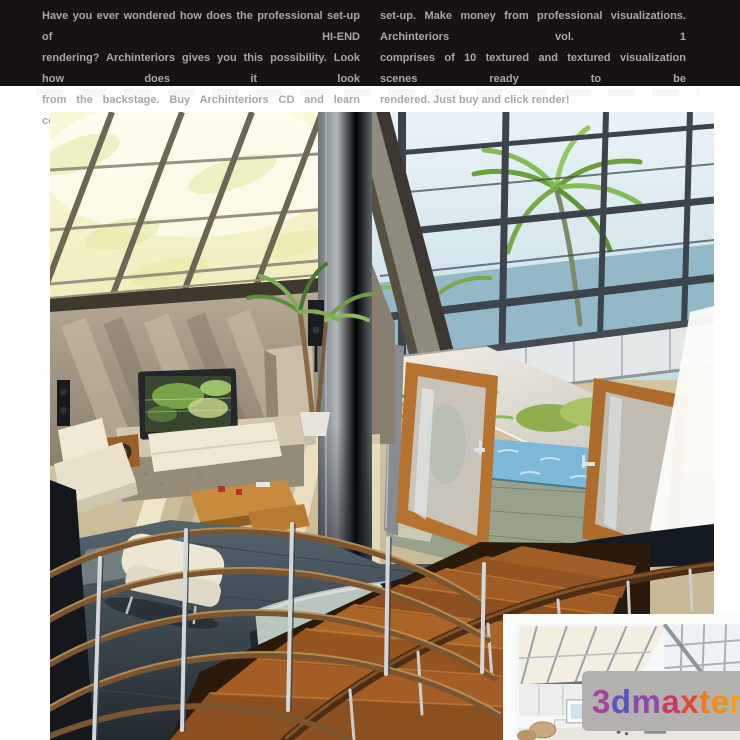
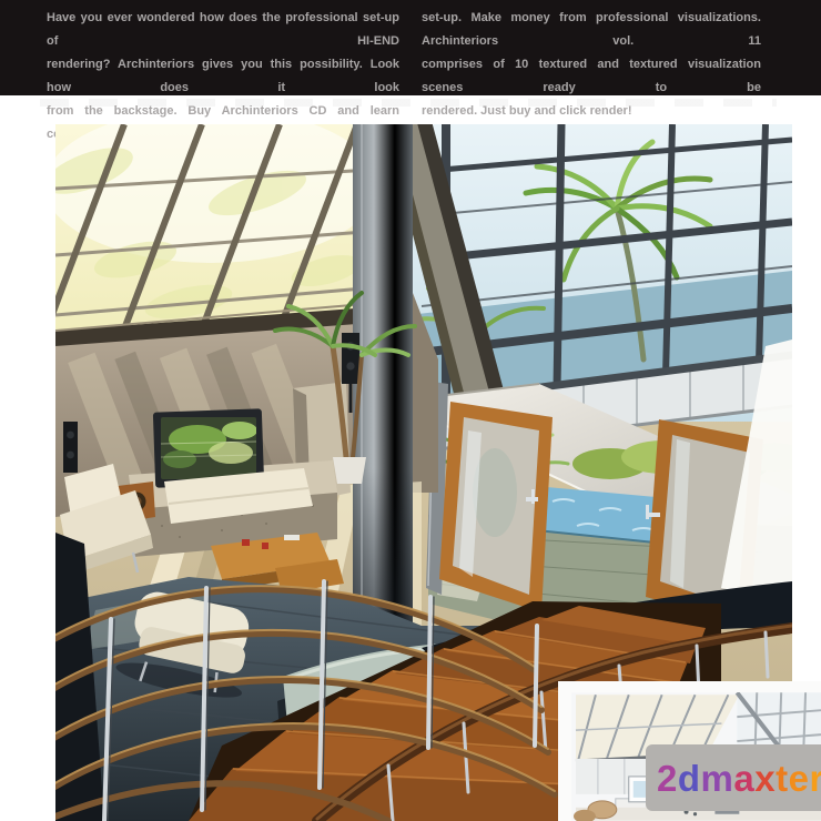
  Have you ever wondered how does the professional set-up of HI-END
  rendering? Archinteriors gives you this possibility. Look how does it look
  from the backstage. Buy Archinteriors CD and learn c
- set-up. Make money from professional visualizations. Archinteriors vol. 1
+ set-up. Make money from professional visualizations. Archinteriors vol. 11
  comprises of 10 textured and textured visualization scenes ready to be
  rendered. Just buy and click render!
- 3dmaxter
+ 2dmaxter
